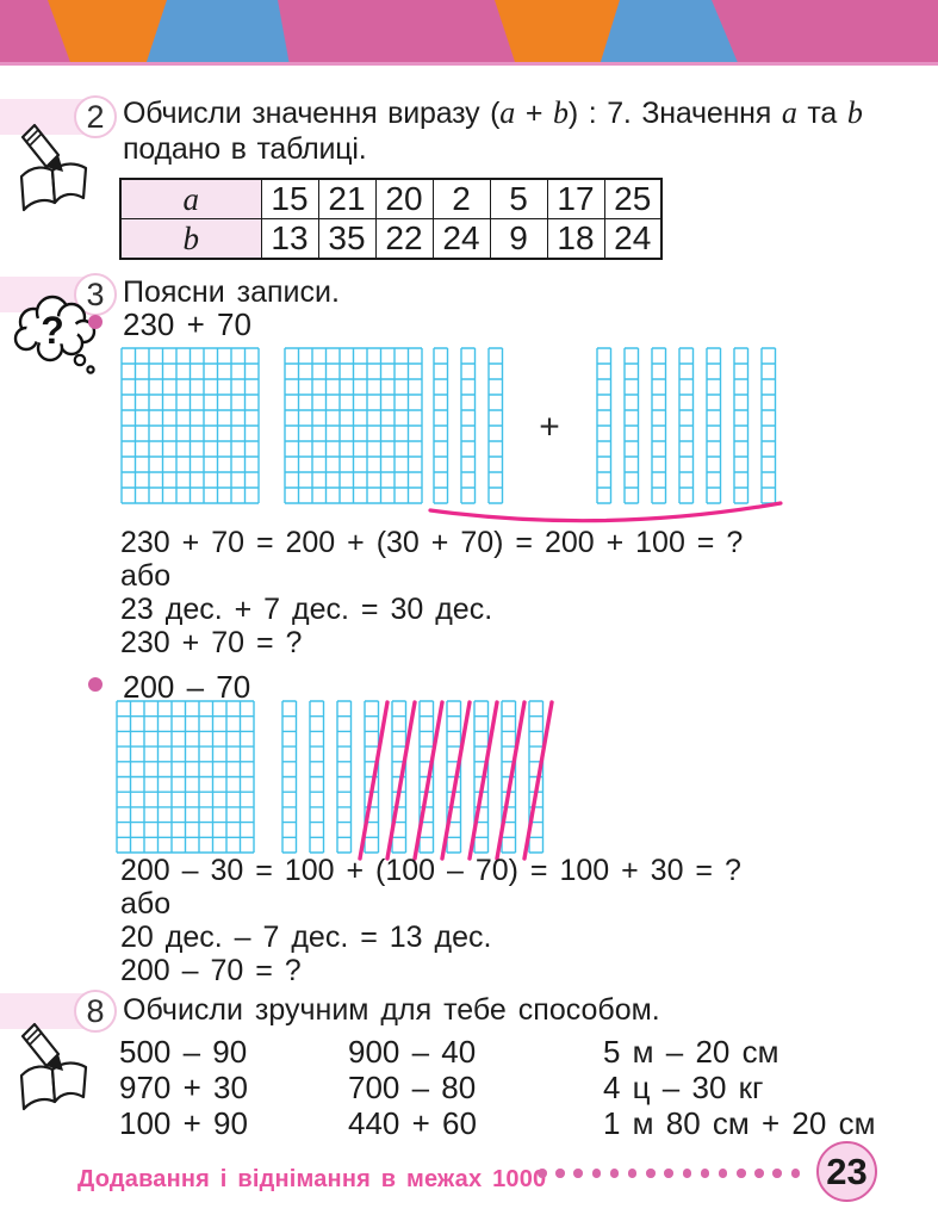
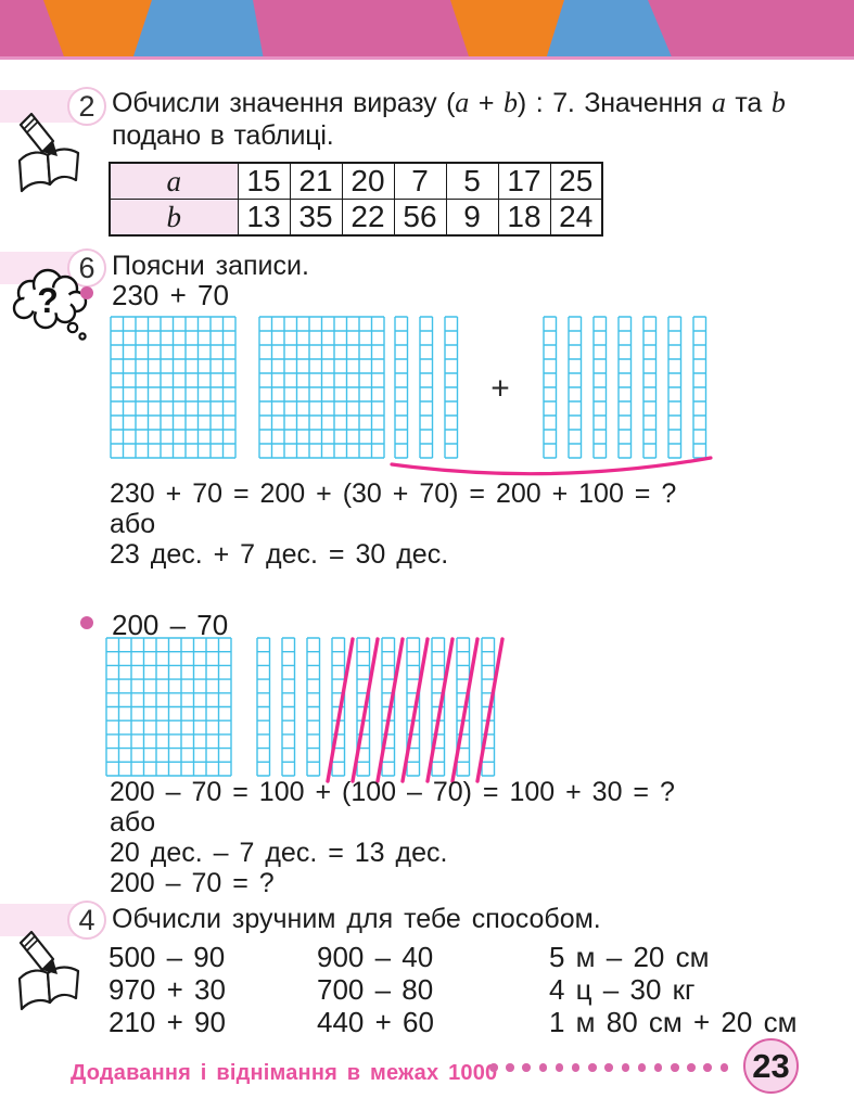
  2
  Обчисли значення виразу (a + b) : 7. Значення a та b
  подано в таблиці.
- a	15	21	20	2	5	17	25
+ a	15	21	20	7	5	17	25
- b	13	35	22	24	9	18	24
+ b	13	35	22	56	9	18	24
- 3
+ 6
  ?
  Поясни записи.
  230 + 70
  +
  230 + 70 = 200 + (30 + 70) = 200 + 100 = ?
  або
  23 дес. + 7 дес. = 30 дес.
- 230 + 70 = ?
  200 – 70
- 200 – 30 = 100 + (100 – 70) = 100 + 30 = ?
+ 200 – 70 = 100 + (100 – 70) = 100 + 30 = ?
  або
  20 дес. – 7 дес. = 13 дес.
  200 – 70 = ?
- 8
+ 4
  Обчисли зручним для тебе способом.
  500 – 90
  970 + 30
- 100 + 90
+ 210 + 90
  900 – 40
  700 – 80
  440 + 60
  5 м – 20 см
  4 ц – 30 кг
  1 м 80 см + 20 см
  Додавання і віднімання в межах 1000
  23
